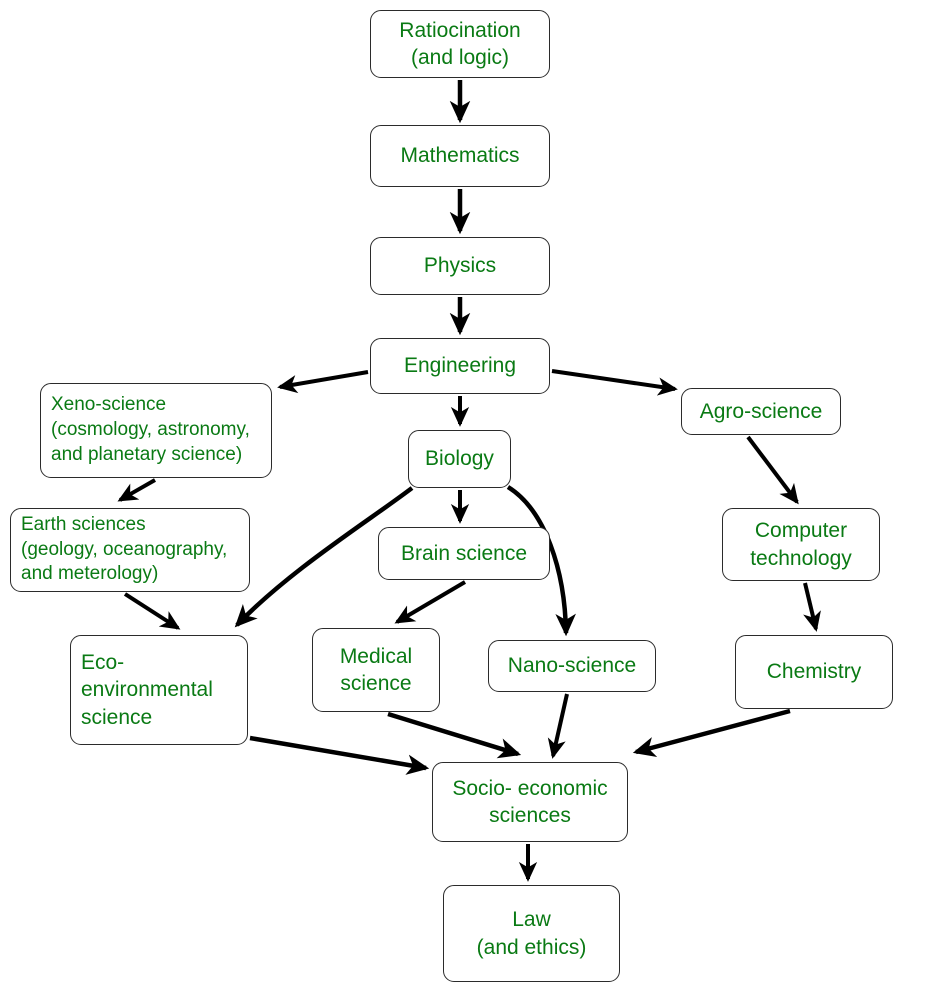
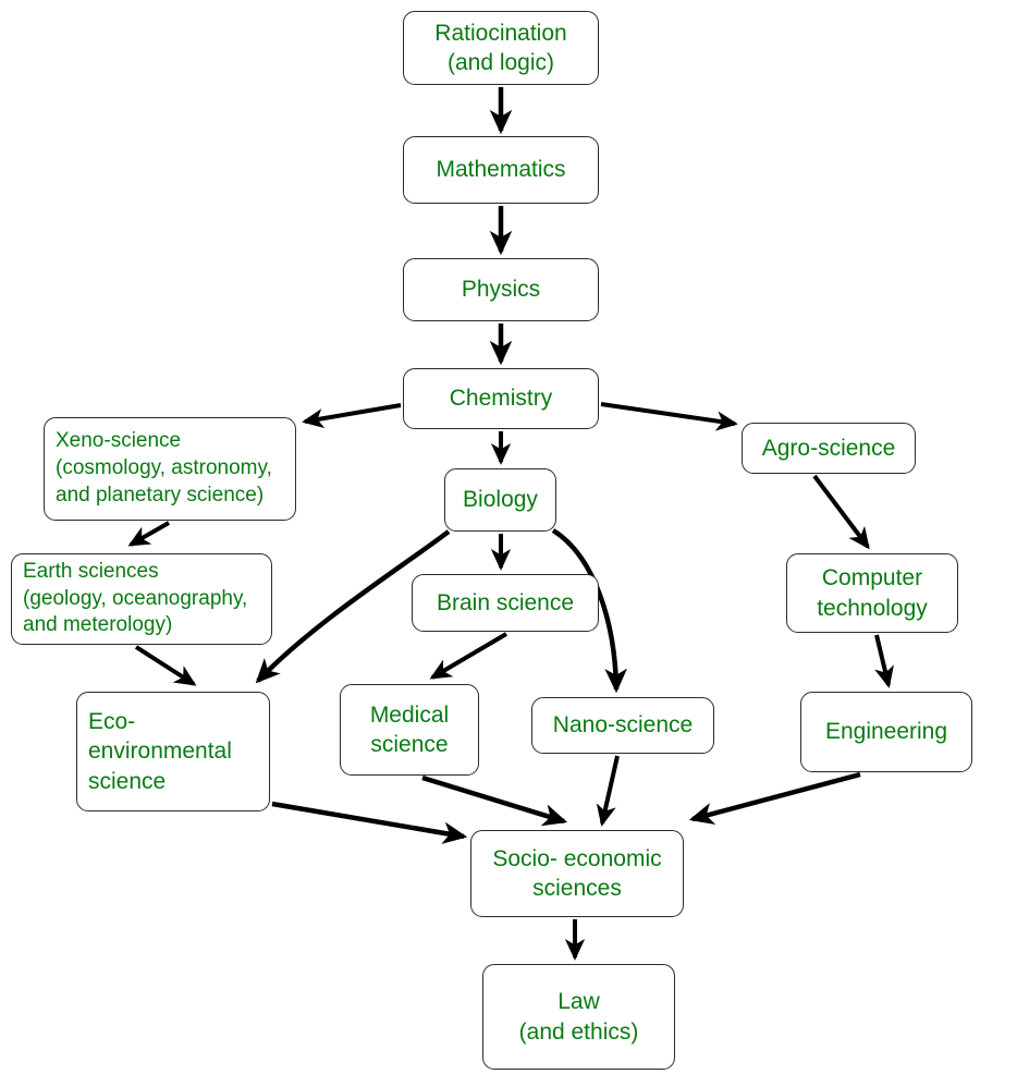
  Ratiocination
  (and logic)
  Mathematics
  Physics
- Engineering
+ Chemistry
  Xeno-science
  (cosmology, astronomy,
  and planetary science)
  Agro-science
  Biology
  Earth sciences
  (geology, oceanography,
  and meterology)
  Brain science
  Computer
  technology
  Medical
  science
  Nano-science
- Chemistry
+ Engineering
  Eco-
  environmental
  science
  Socio- economic
  sciences
  Law
  (and ethics)
